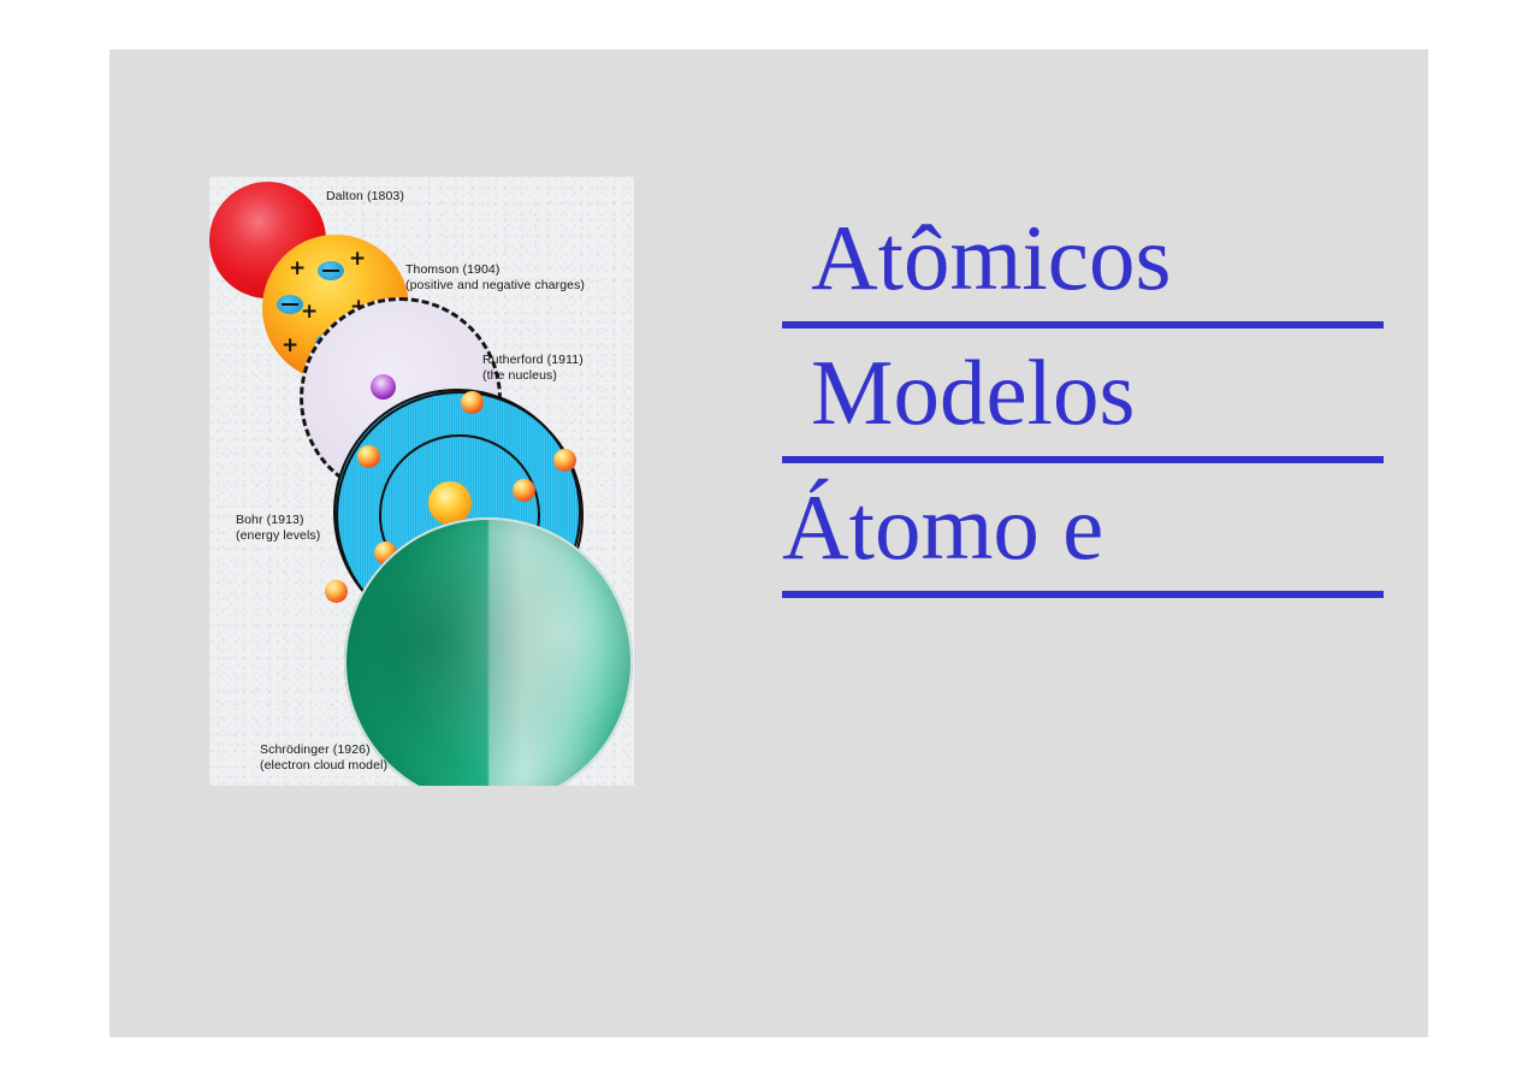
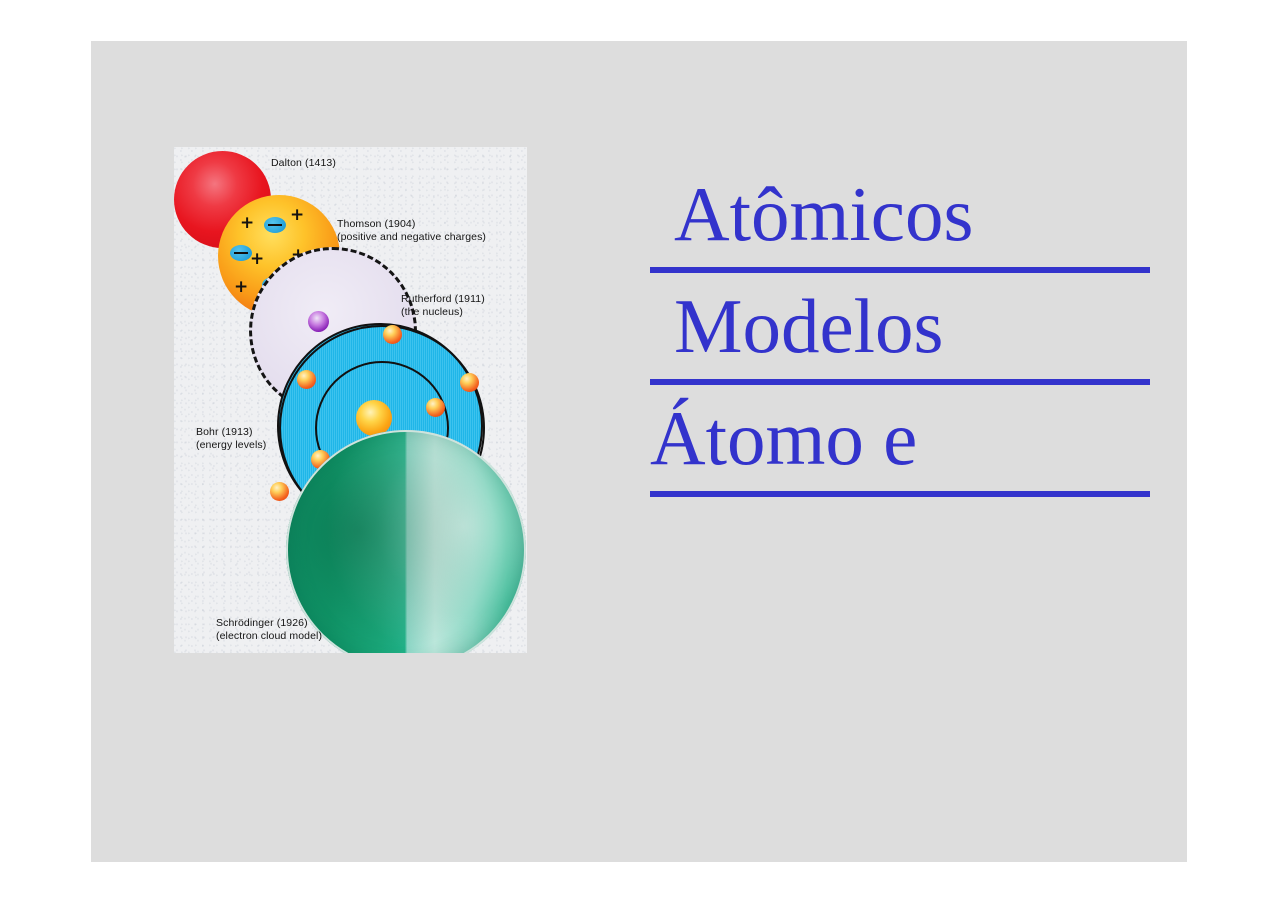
  +
  +
  +
  +
- Dalton (1803)
+ Dalton (1413)
  Thomson (1904)
  (positive and negative charges)
  Rutherford (1911)
  (the nucleus)
  Bohr (1913)
  (energy levels)
  Schrödinger (1926)
  (electron cloud model)
  Atômicos
  Modelos
  Átomo e
